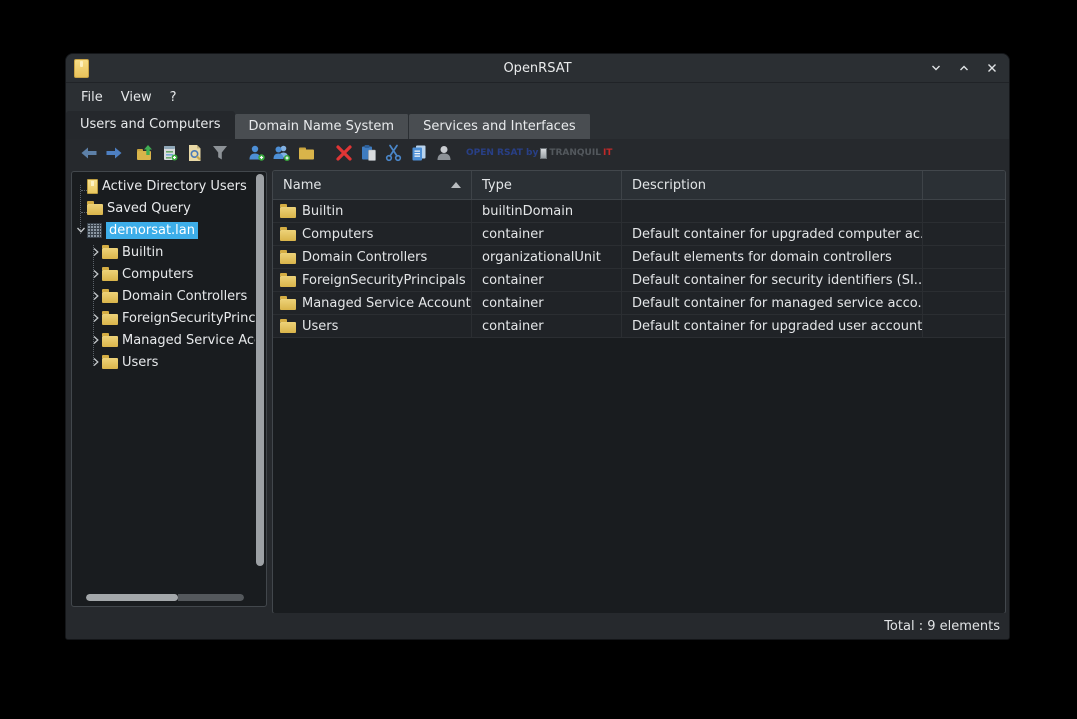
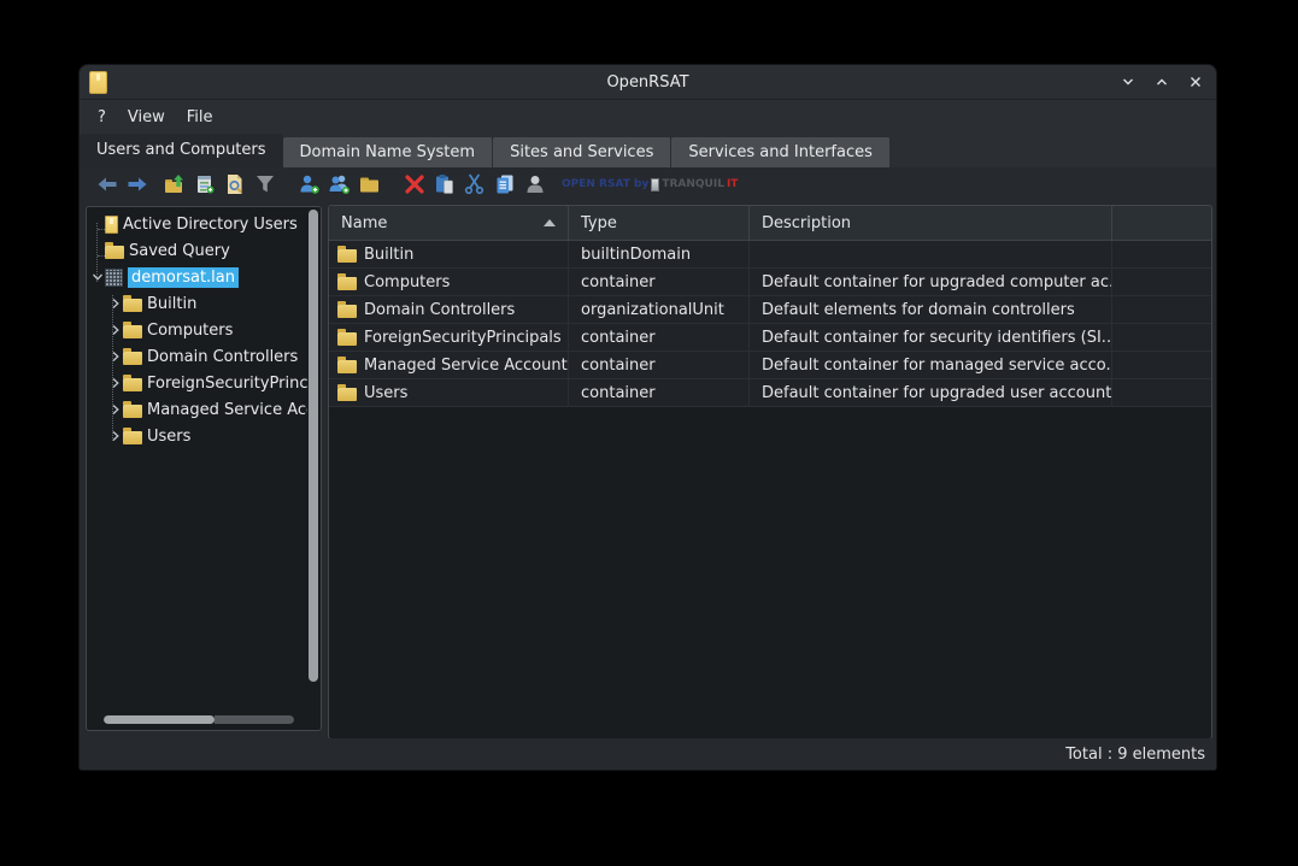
  OpenRSAT
- File
+ ?
  View
- ?
+ File
  Users and Computers
  Domain Name System
+ Sites and Services
  Services and Interfaces
  OPEN RSAT by
  TRANQUIL
  IT
  Active Directory Users
  Saved Query
  demorsat.lan
  Builtin
  Computers
  Domain Controllers
  ForeignSecurityPrinc
  Managed Service Ac
  Users
  Name
  Type
  Description
  Builtin
  builtinDomain
  Computers
  container
  Default container for upgraded computer ac.
  Domain Controllers
  organizationalUnit
  Default elements for domain controllers
  ForeignSecurityPrincipals
  container
  Default container for security identifiers (SI..
  Managed Service Account
  container
  Default container for managed service acco.
  Users
  container
  Default container for upgraded user account
  Total : 9 elements
